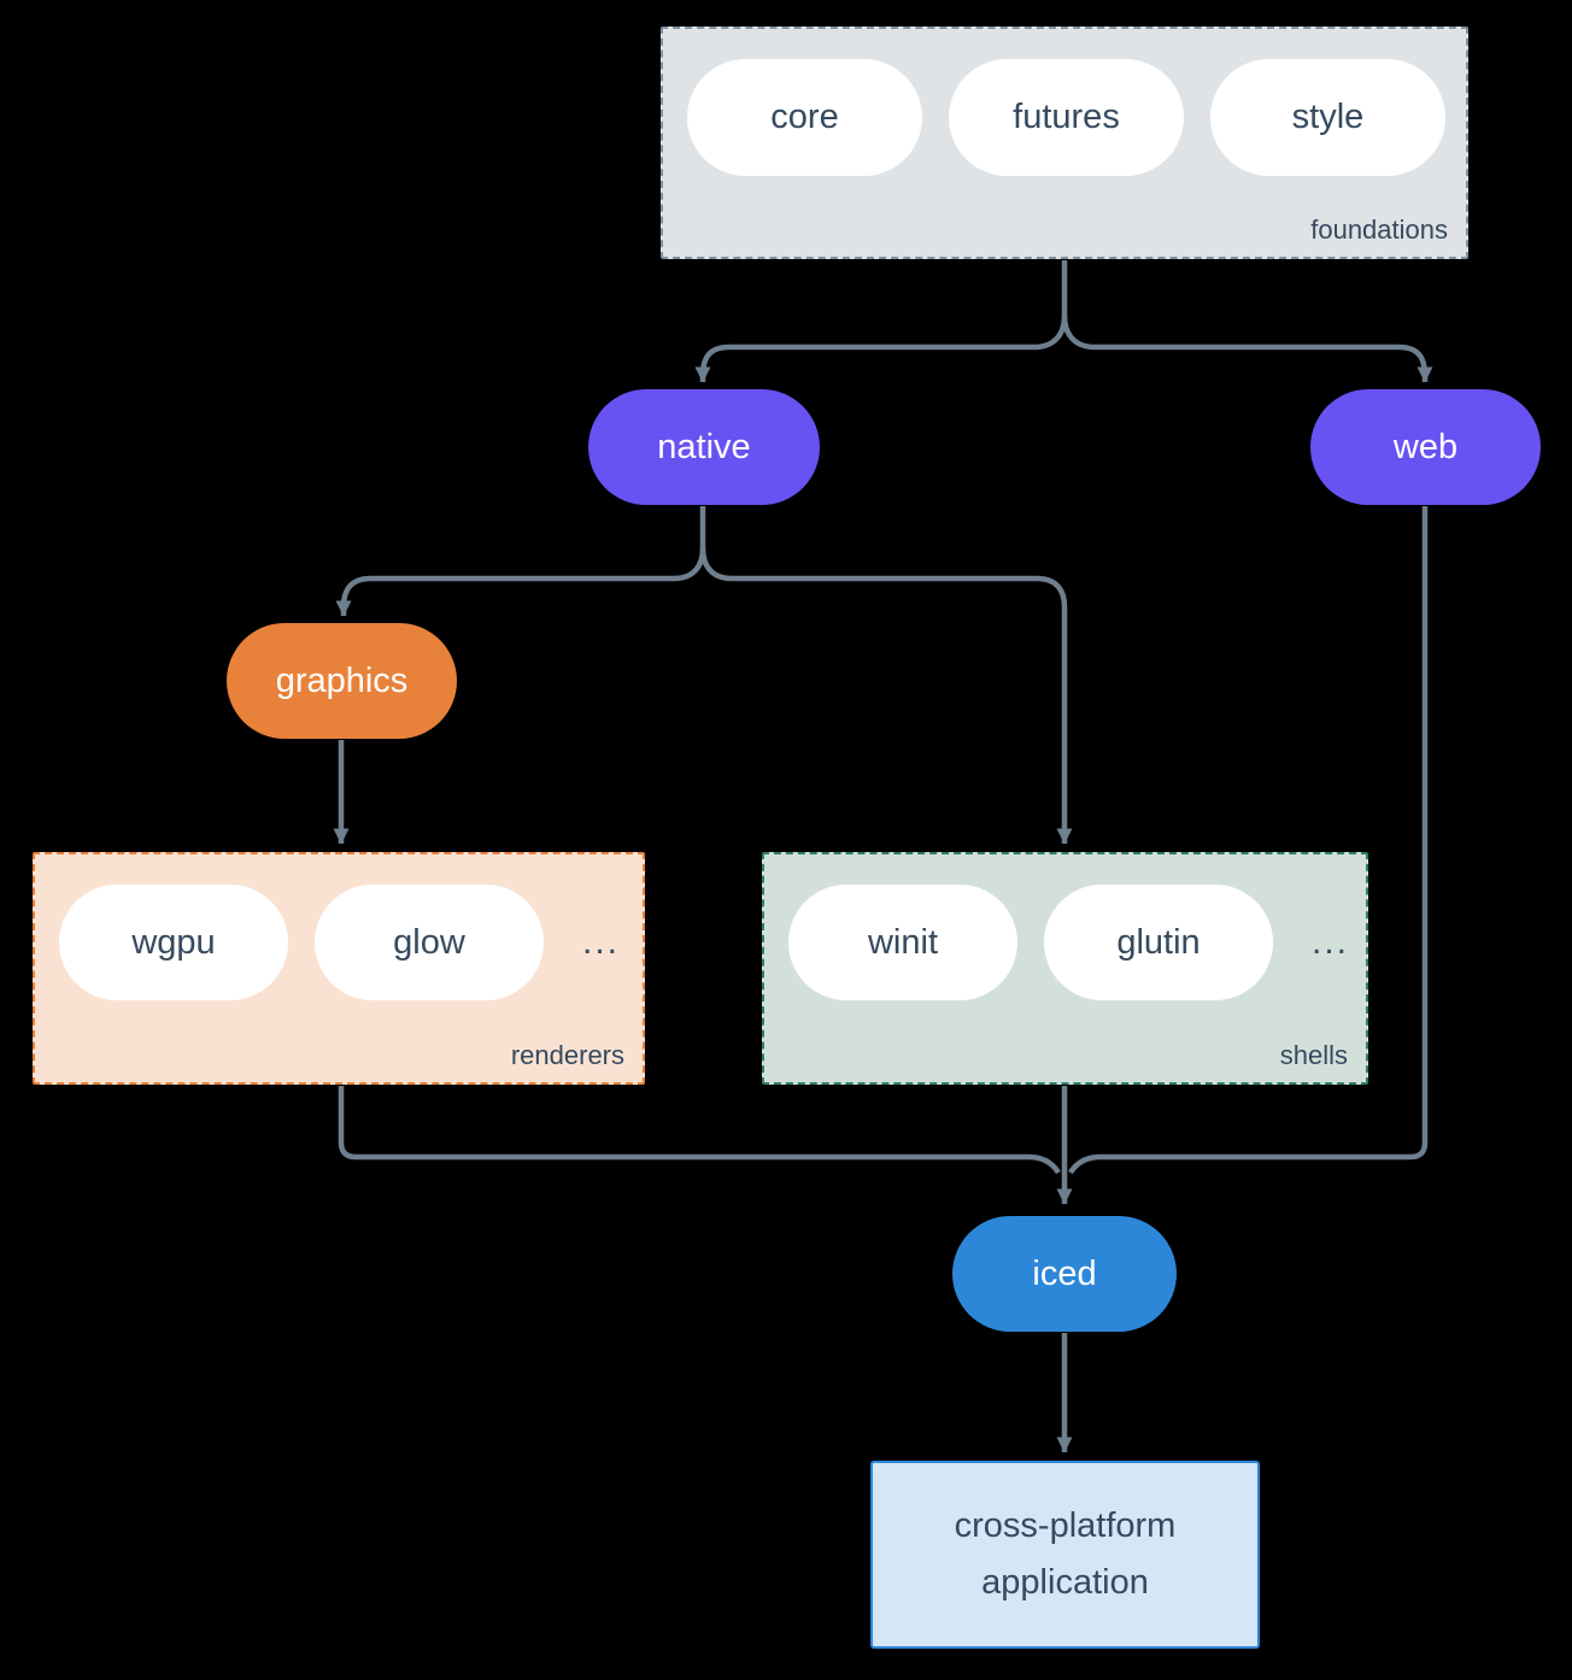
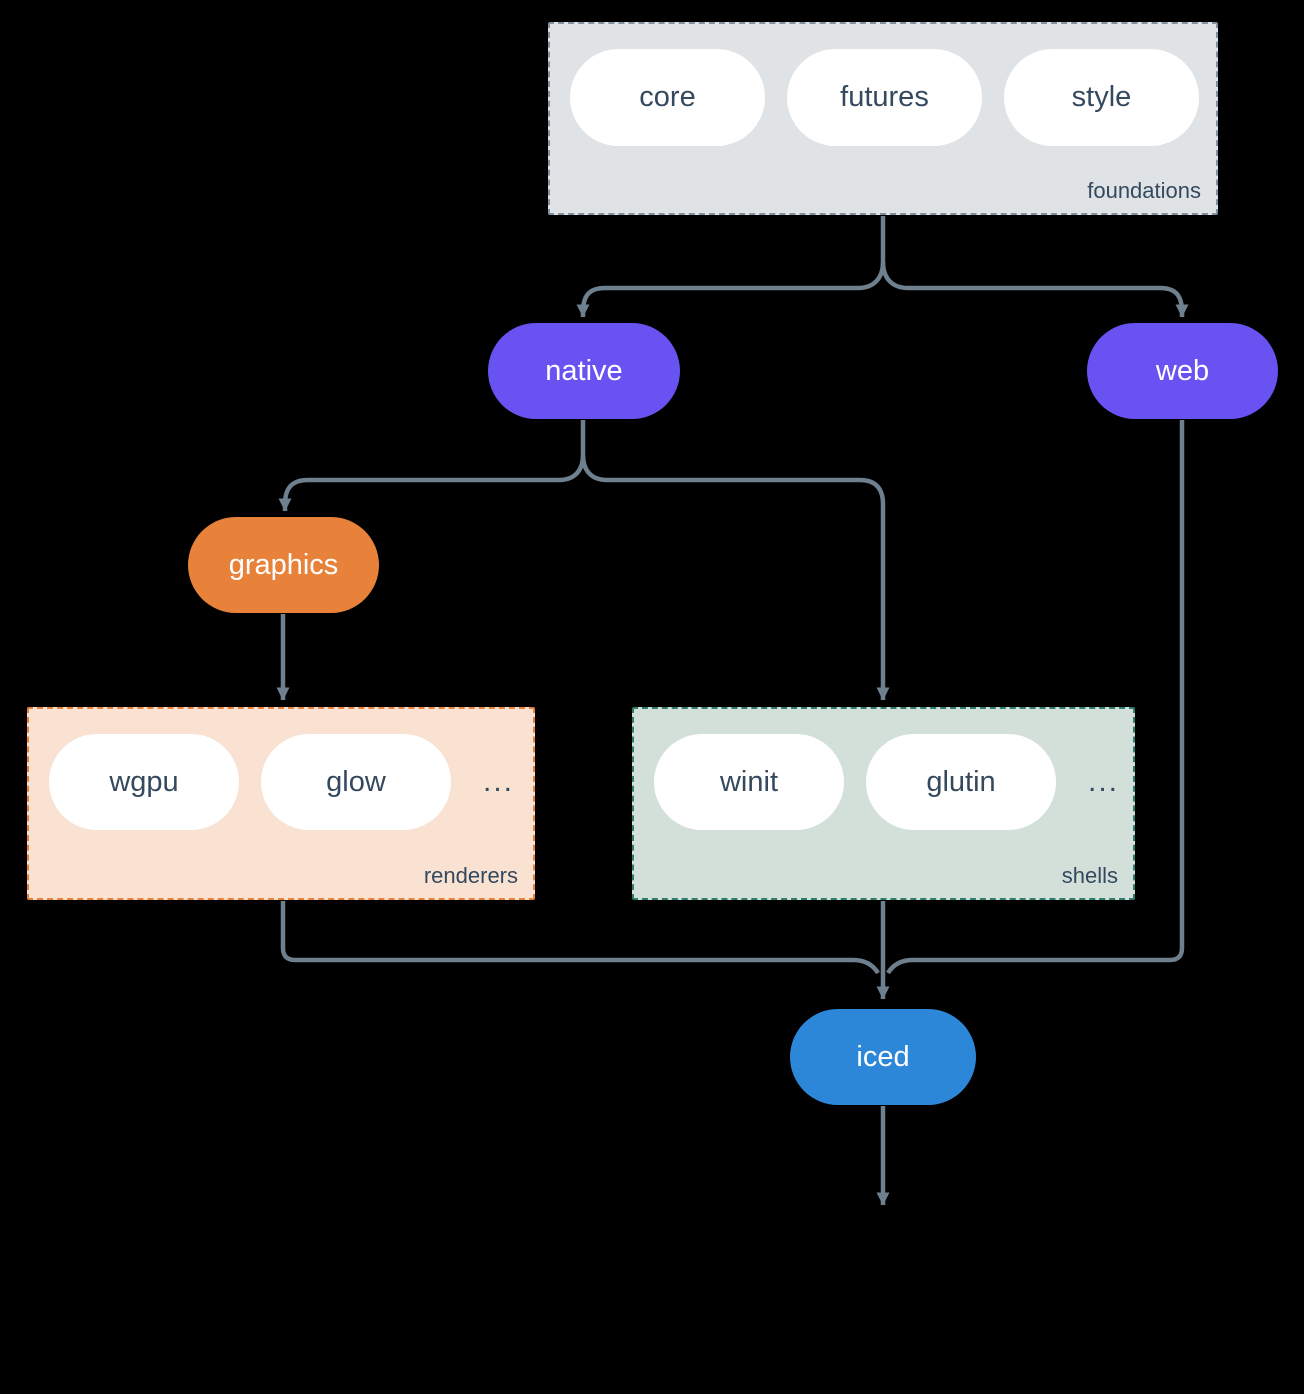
  core
  futures
  style
  foundations
  native
  web
  graphics
  wgpu
  glow
  ...
  renderers
  winit
  glutin
  ...
  shells
  iced
- cross-platform
- application
